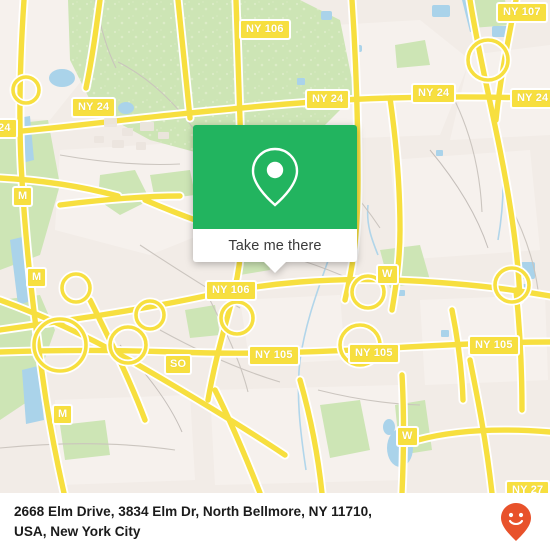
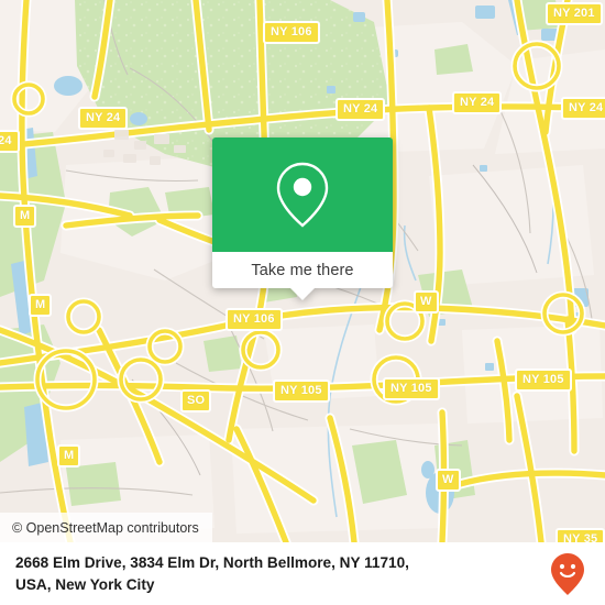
  NY 106
- NY 107
+ NY 201
  NY 24
  24
  NY 24
  NY 24
  NY 24
  M
  M
  M
  W
  W
  NY 106
  SO
  NY 105
  NY 105
  NY 105
- NY 27
+ NY 35
  Take me there
+ © OpenStreetMap contributors
  2668 Elm Drive, 3834 Elm Dr, North Bellmore, NY 11710, USA, New York City
